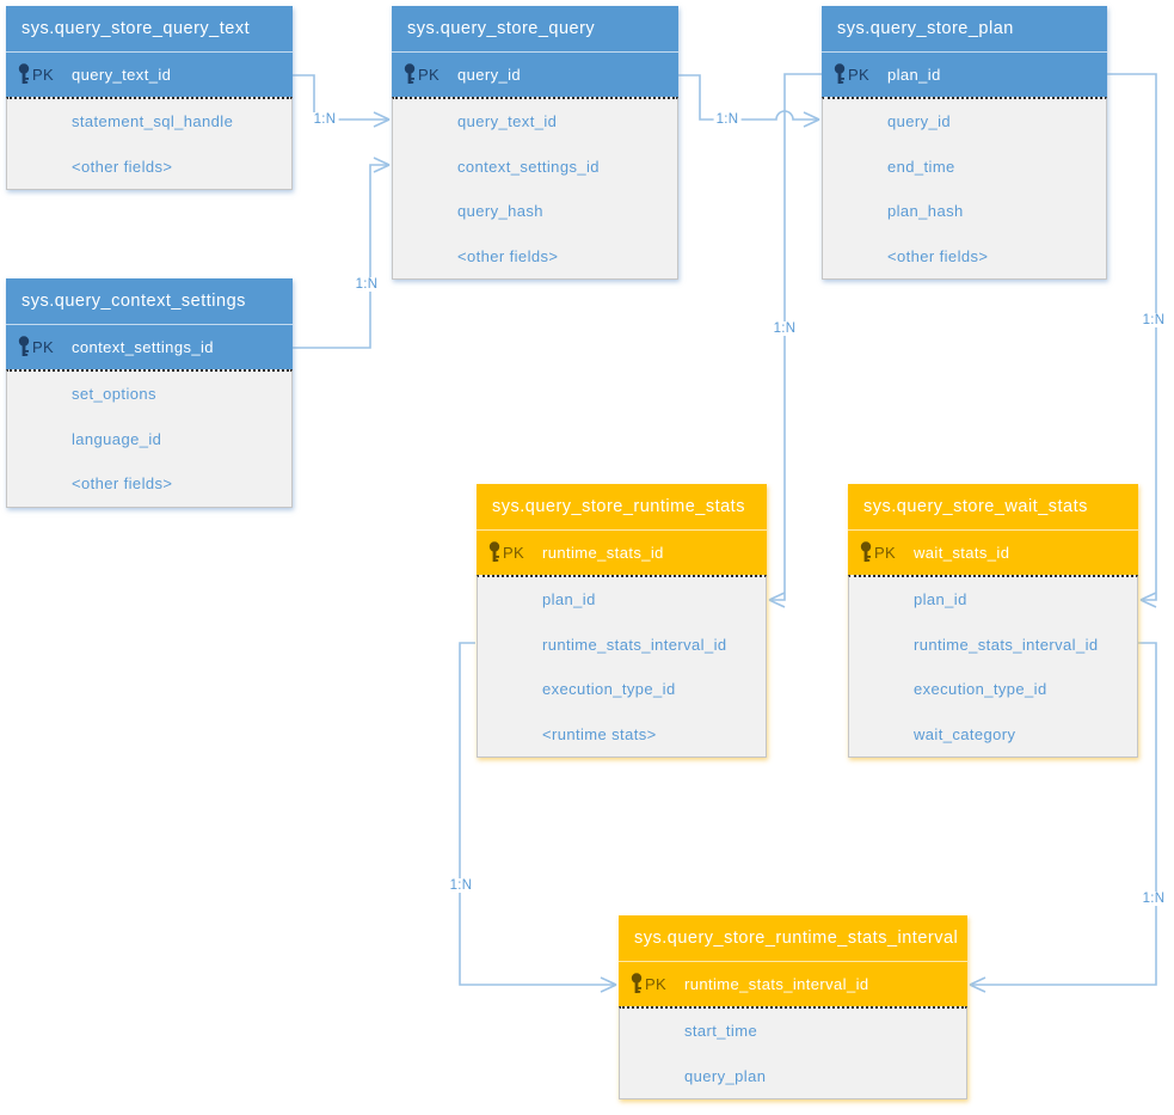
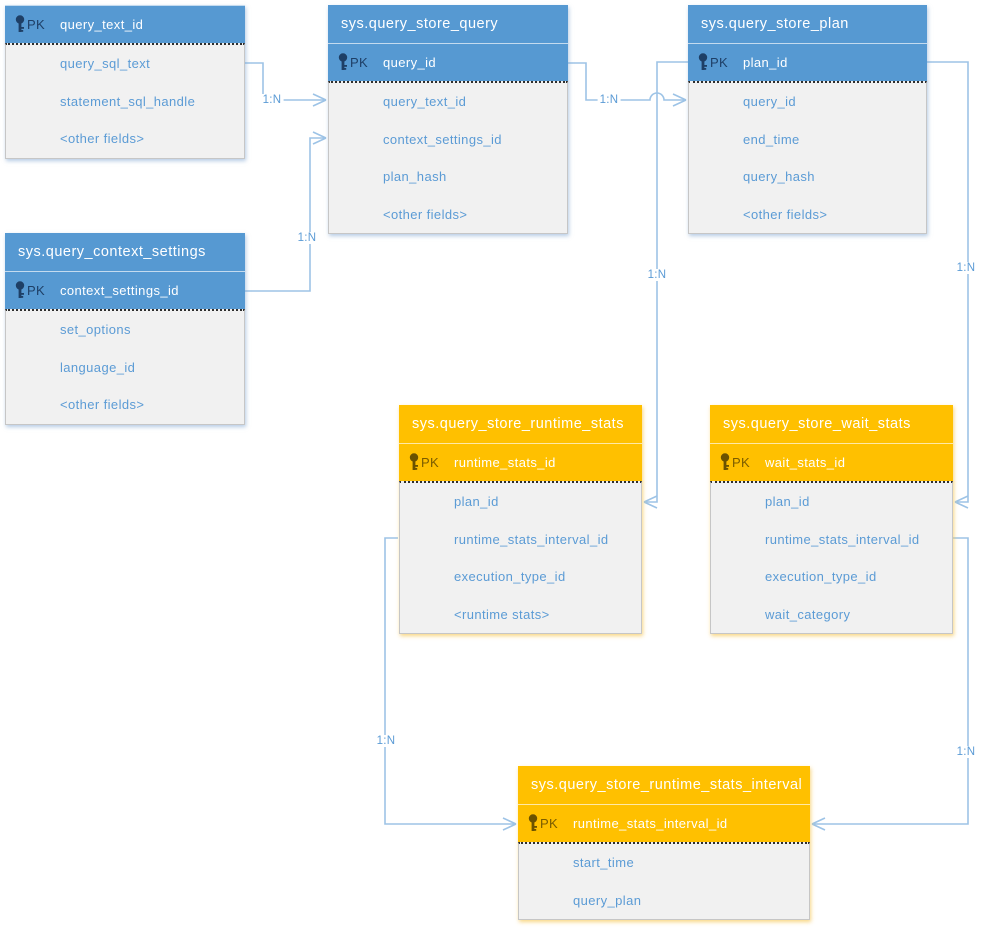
  1:N
  1:N
  1:N
  1:N
  1:N
  1:N
  1:N
- sys.query_store_query_text
  PK
  query_text_id
+ query_sql_text
  statement_sql_handle
  <other fields>
  sys.query_store_query
  PK
  query_id
  query_text_id
  context_settings_id
- query_hash
+ plan_hash
  <other fields>
  sys.query_store_plan
  PK
  plan_id
  query_id
  end_time
- plan_hash
+ query_hash
  <other fields>
  sys.query_context_settings
  PK
  context_settings_id
  set_options
  language_id
  <other fields>
  sys.query_store_runtime_stats
  PK
  runtime_stats_id
  plan_id
  runtime_stats_interval_id
  execution_type_id
  <runtime stats>
  sys.query_store_wait_stats
  PK
  wait_stats_id
  plan_id
  runtime_stats_interval_id
  execution_type_id
  wait_category
  sys.query_store_runtime_stats_interval
  PK
  runtime_stats_interval_id
  start_time
  query_plan
